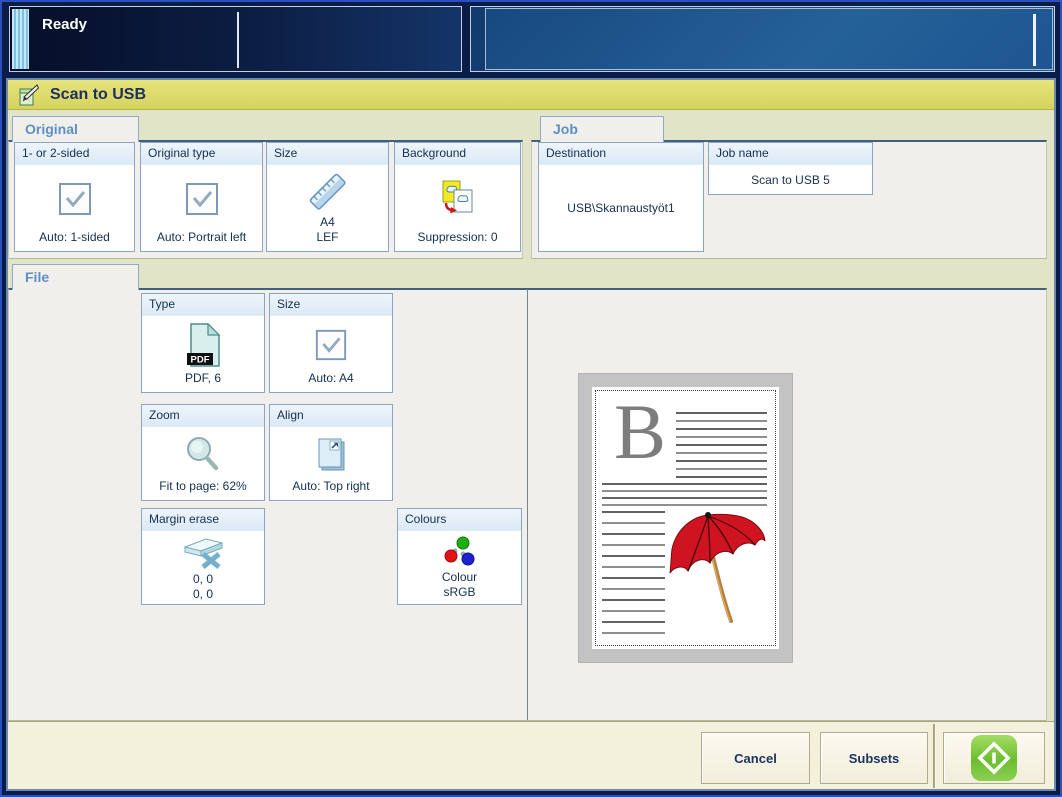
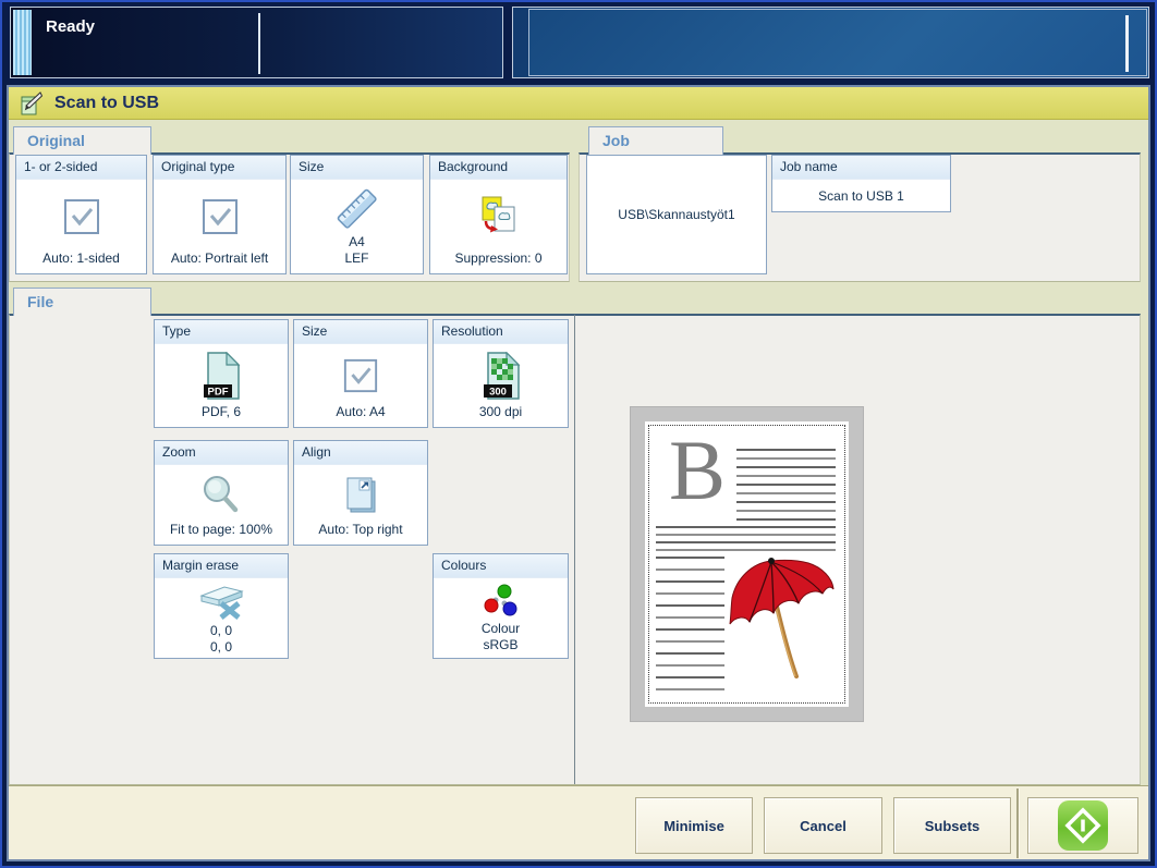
  Ready
  Scan to USB
  Original
  1- or 2-sided
  Auto: 1-sided
  Original type
  Auto: Portrait left
  Size
  A4
  LEF
  Background
  Suppression: 0
  Job
- Destination
  USB\Skannaustyöt1
  Job name
- Scan to USB 5
+ Scan to USB 1
  File
  Type
  PDF
  PDF, 6
  Size
  Auto: A4
+ Resolution
+ 300
+ 300 dpi
  Zoom
- Fit to page: 62%
+ Fit to page: 100%
  Align
  Auto: Top right
  Margin erase
  0, 0
  0, 0
  Colours
  Colour
  sRGB
  B
+ Minimise
  Cancel
  Subsets
